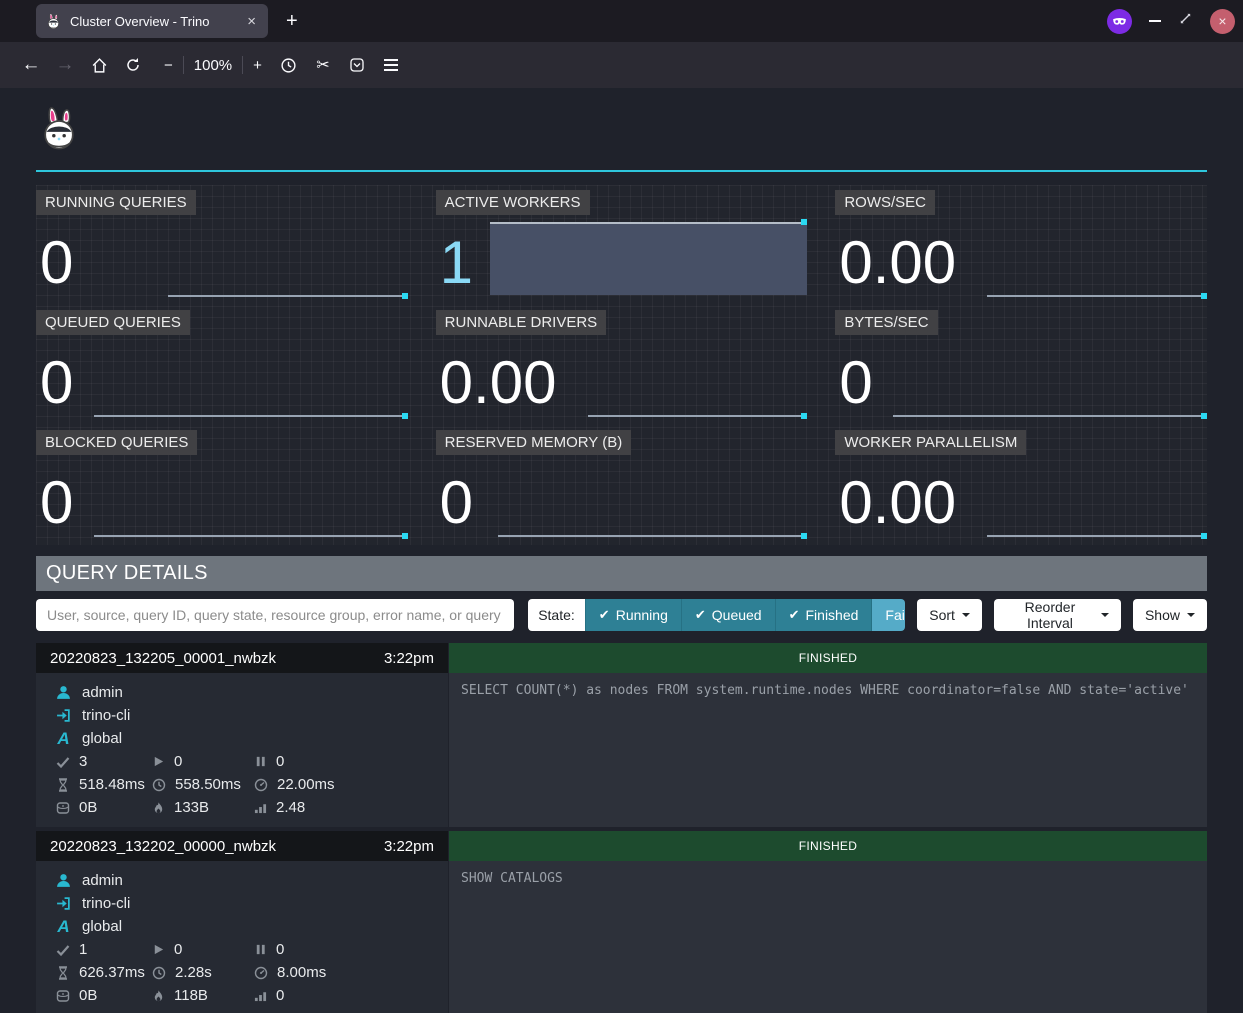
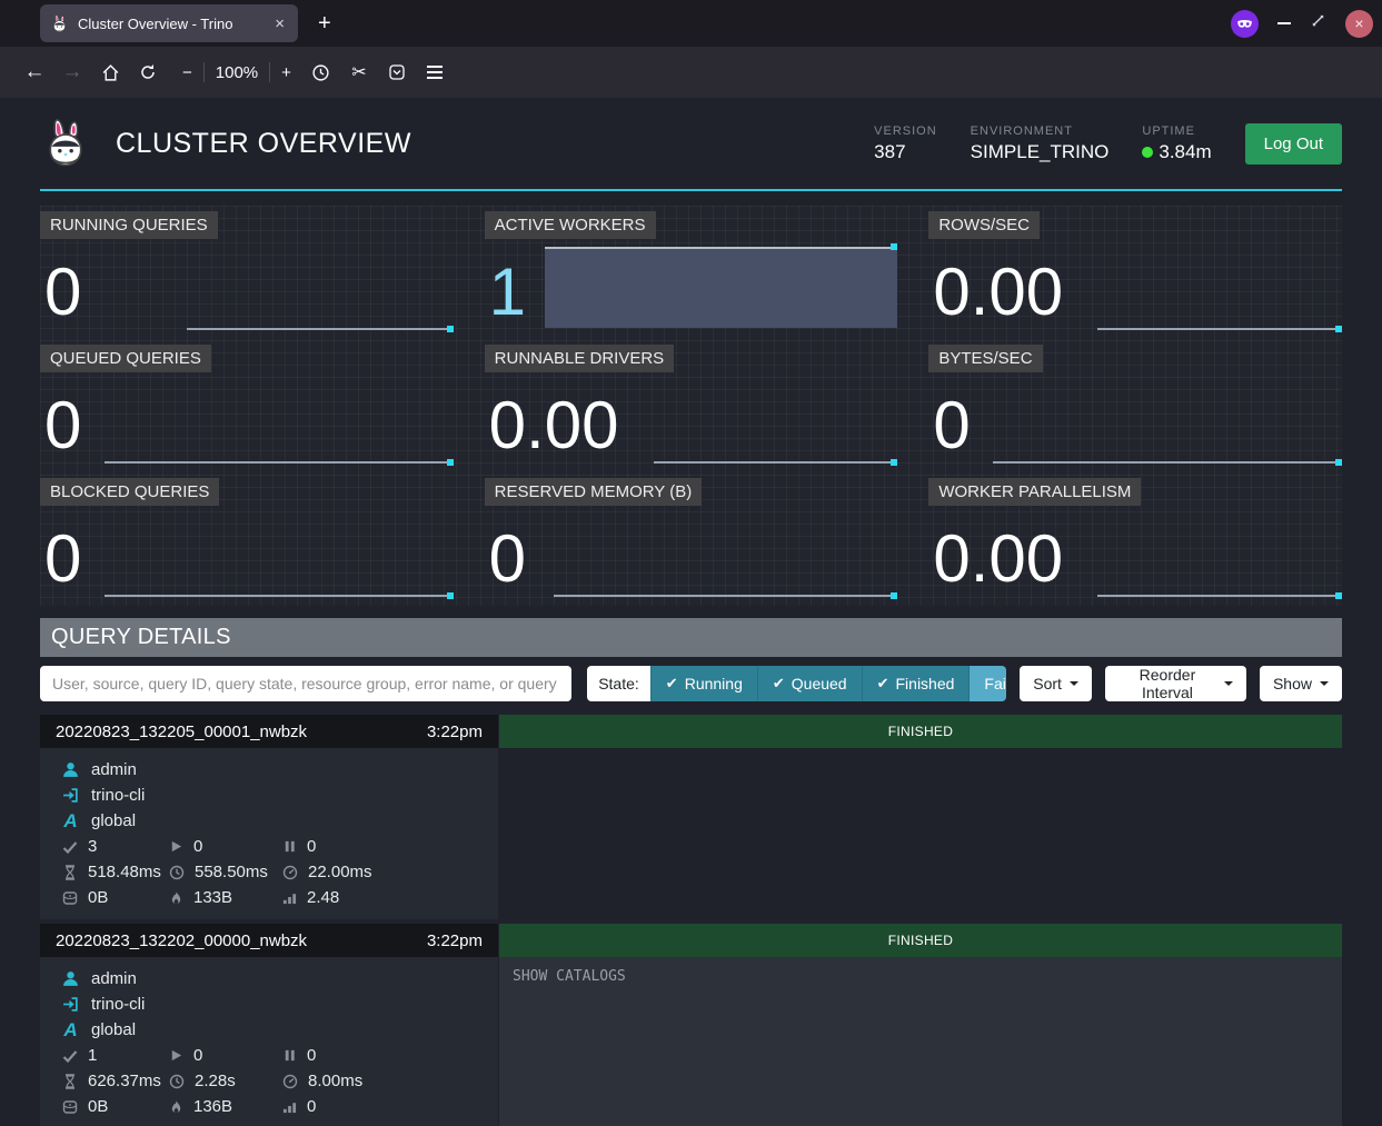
  Cluster Overview - Trino
  ×
  +
  ×
  ←
  →
  −
  100%
  +
  ✂
+ CLUSTER OVERVIEW
+ VERSION
+ 387
+ ENVIRONMENT
+ SIMPLE_TRINO
+ UPTIME
+ 3.84m
+ Log Out
  RUNNING QUERIES
  0
  ACTIVE WORKERS
  1
  ROWS/SEC
  0.00
  QUEUED QUERIES
  0
  RUNNABLE DRIVERS
  0.00
  BYTES/SEC
  0
  BLOCKED QUERIES
  0
  RESERVED MEMORY (B)
  0
  WORKER PARALLELISM
  0.00
  QUERY DETAILS
  User, source, query ID, query state, resource group, error name, or query
  State:
  ✔
  Running
  ✔
  Queued
  ✔
  Finished
  Sort
  Reorder Interval
  Show
  20220823_132205_00001_nwbzk
  3:22pm
  FINISHED
  admin
  trino-cli
  A
  global
  3
  0
  0
  518.48ms
  558.50ms
  22.00ms
  0B
  133B
  2.48
- SELECT COUNT(*) as nodes FROM system.runtime.nodes WHERE coordinator=false AND state='active'
  20220823_132202_00000_nwbzk
  3:22pm
  FINISHED
  admin
  trino-cli
  A
  global
  1
  0
  0
  626.37ms
  2.28s
  8.00ms
  0B
- 118B
+ 136B
  0
  SHOW CATALOGS
